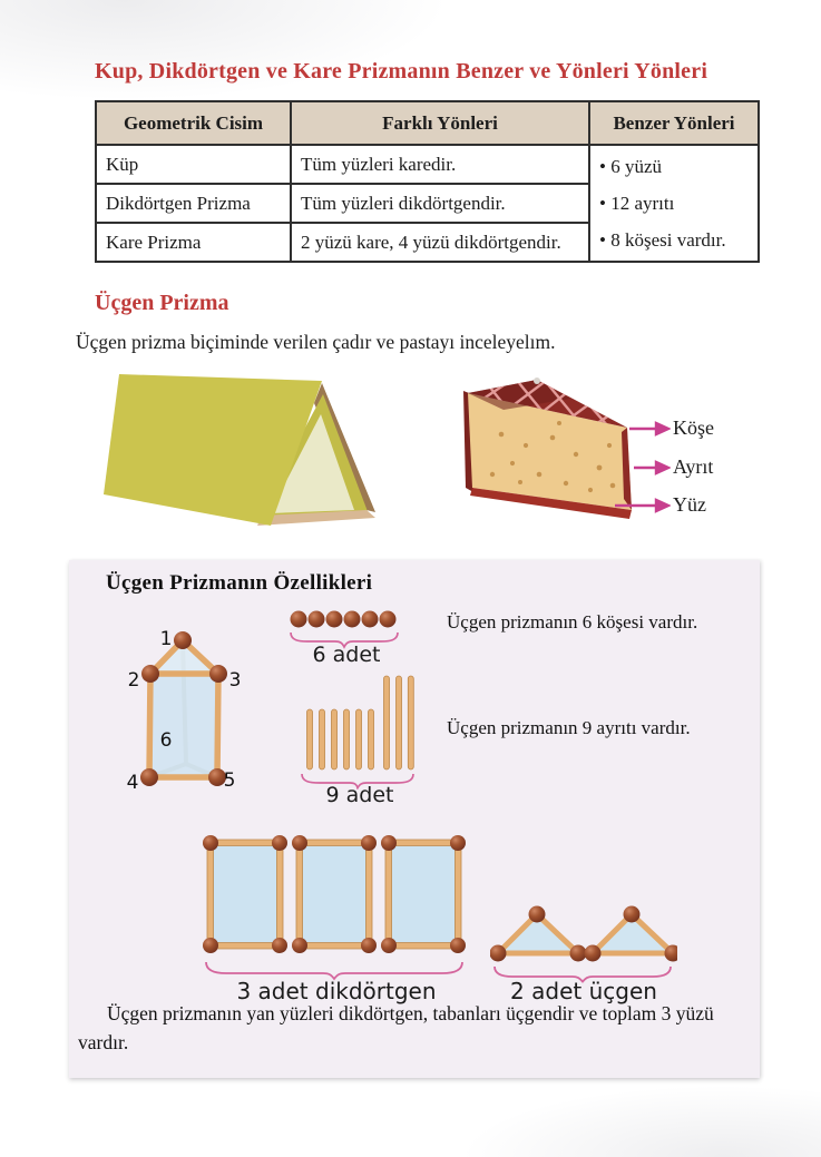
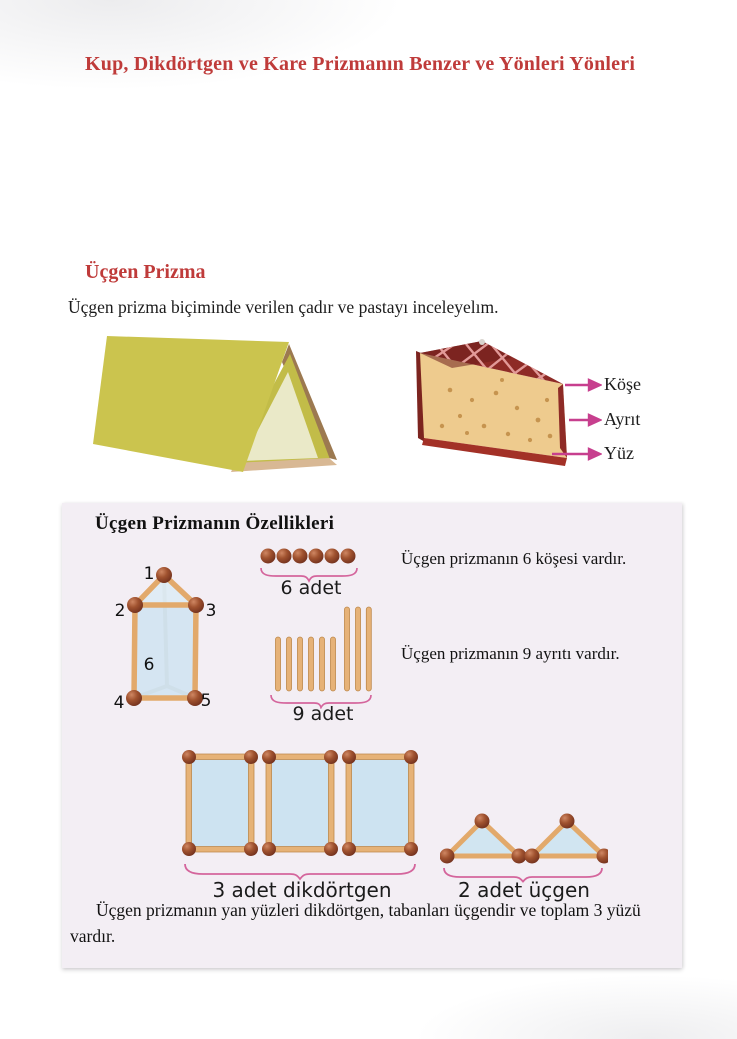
  Kup, Dikdörtgen ve Kare Prizmanın Benzer ve Yönleri Yönleri
- Geometrik Cisim	Farklı Yönleri	Benzer Yönleri
- Küp	Tüm yüzleri karedir.	• 6 yüzü • 12 ayrıtı • 8 köşesi vardır.
- Dikdörtgen Prizma	Tüm yüzleri dikdörtgendir.
- Kare Prizma	2 yüzü kare, 4 yüzü dikdörtgendir.
  Üçgen Prizma
  Üçgen prizma biçiminde verilen çadır ve pastayı inceleyelım.
  Köşe
  Ayrıt
  Yüz
  Üçgen Prizmanın Özellikleri
  1
  2
  3
  4
  5
  6
  6 adet
  Üçgen prizmanın 6 köşesi vardır.
  9 adet
  Üçgen prizmanın 9 ayrıtı vardır.
  3 adet dikdörtgen
  2 adet üçgen
  Üçgen prizmanın yan yüzleri dikdörtgen, tabanları üçgendir ve toplam 3 yüzü vardır.
